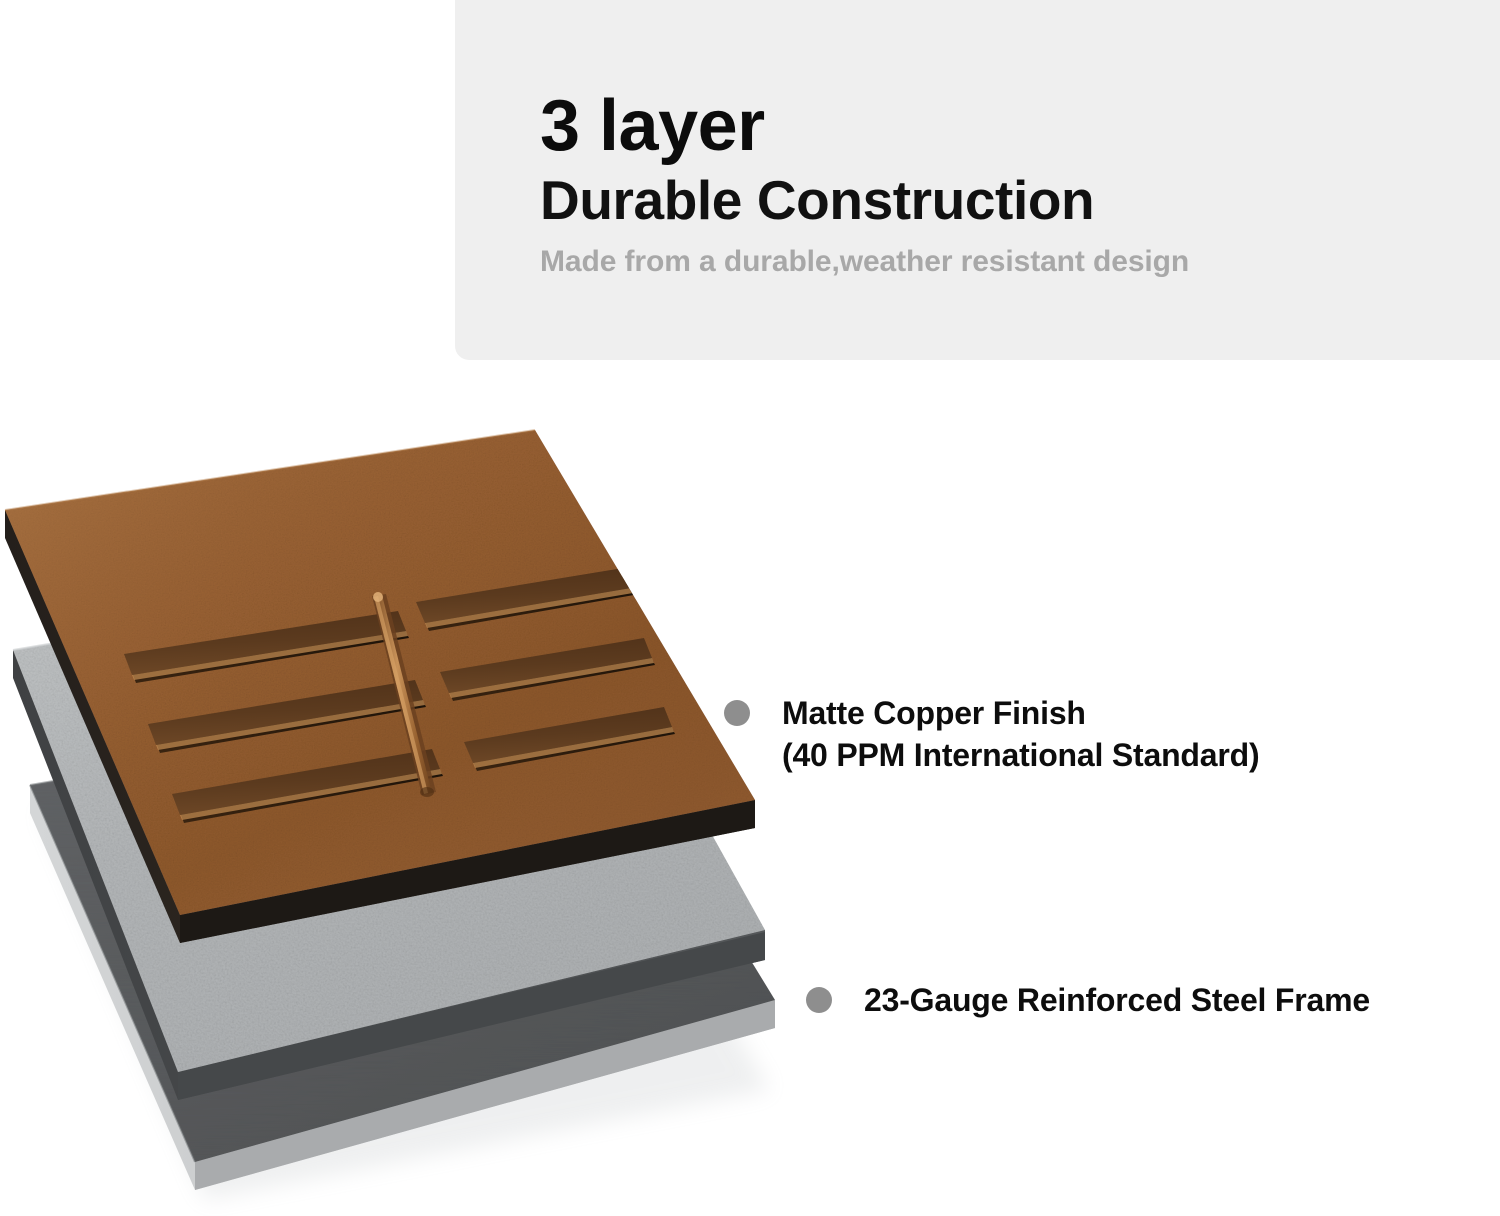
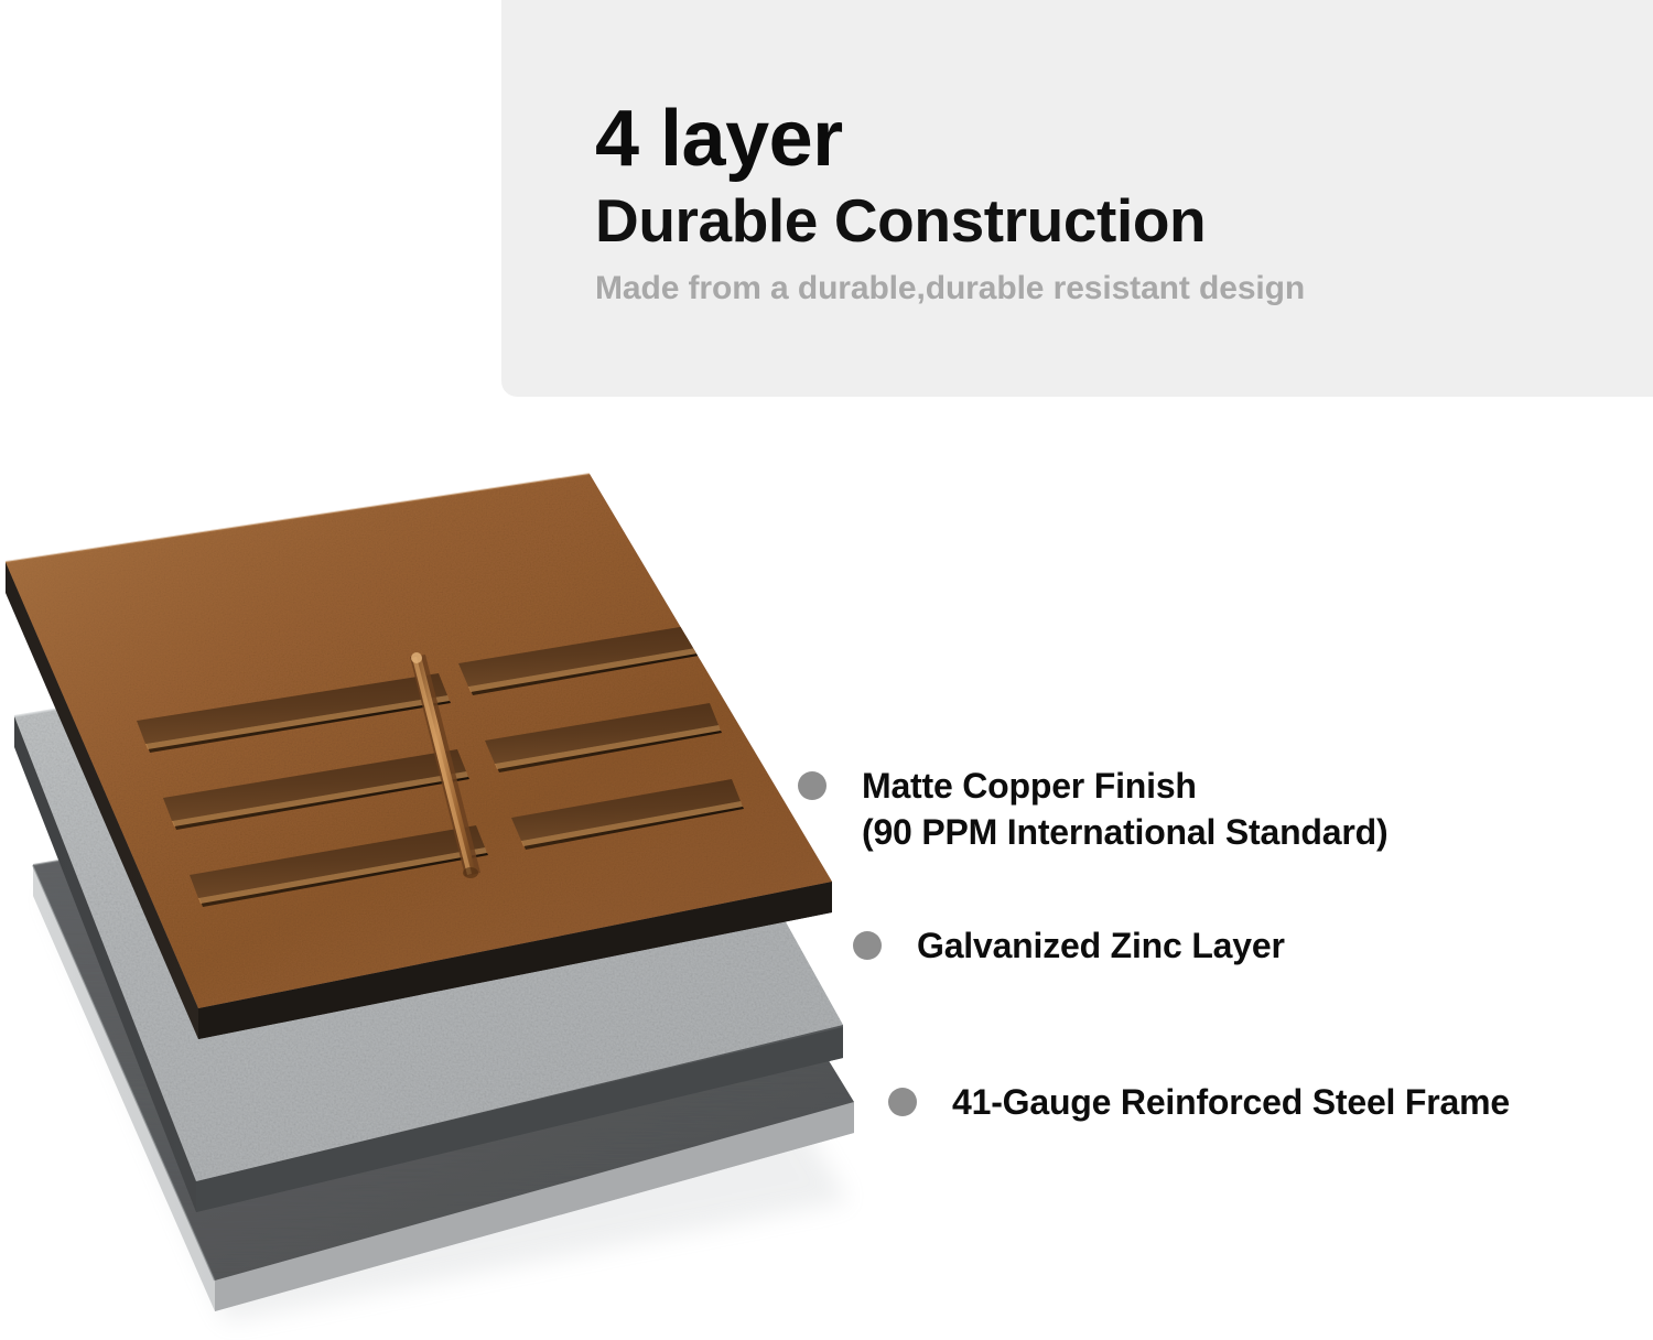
- 3 layer
+ 4 layer
  Durable Construction
- Made from a durable,weather resistant design
+ Made from a durable,durable resistant design
  Matte Copper Finish
- (40 PPM International Standard)
+ (90 PPM International Standard)
+ Galvanized Zinc Layer
- 23-Gauge Reinforced Steel Frame
+ 41-Gauge Reinforced Steel Frame
